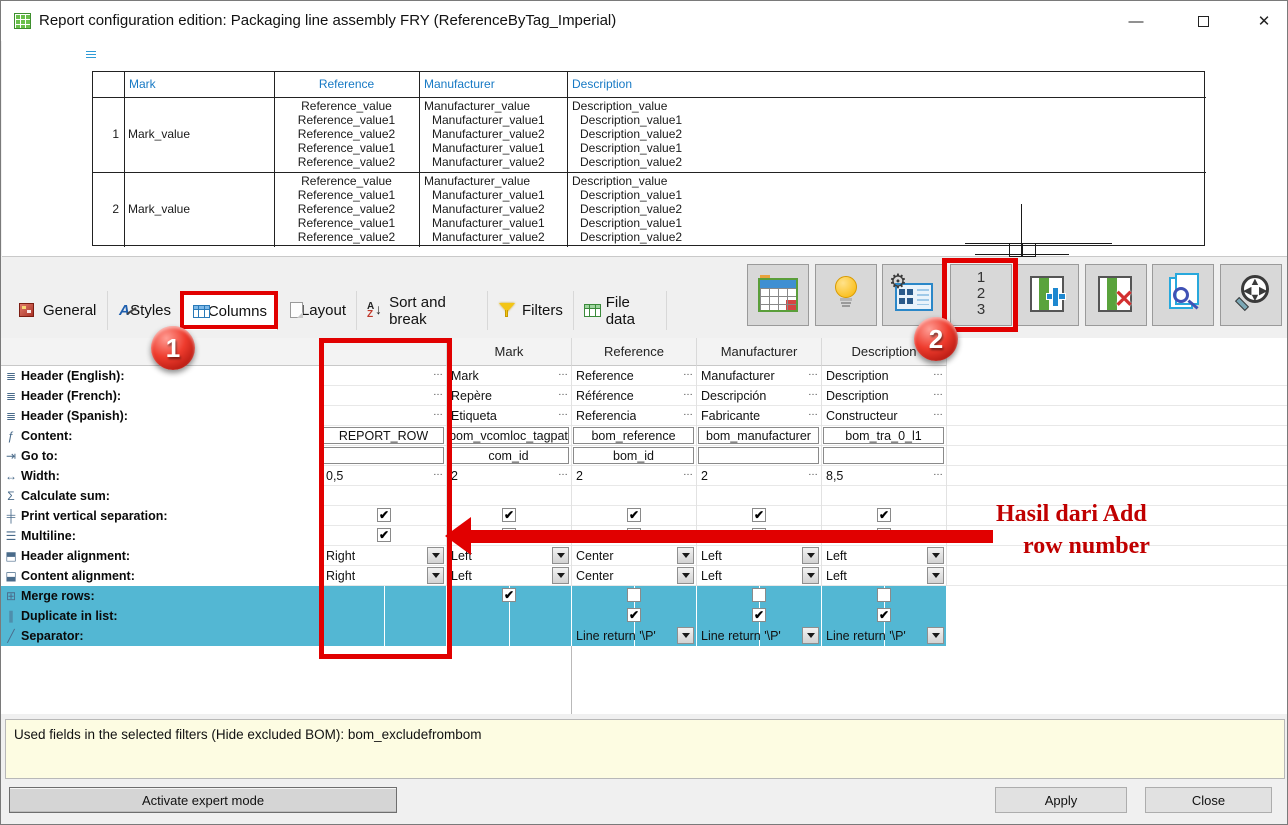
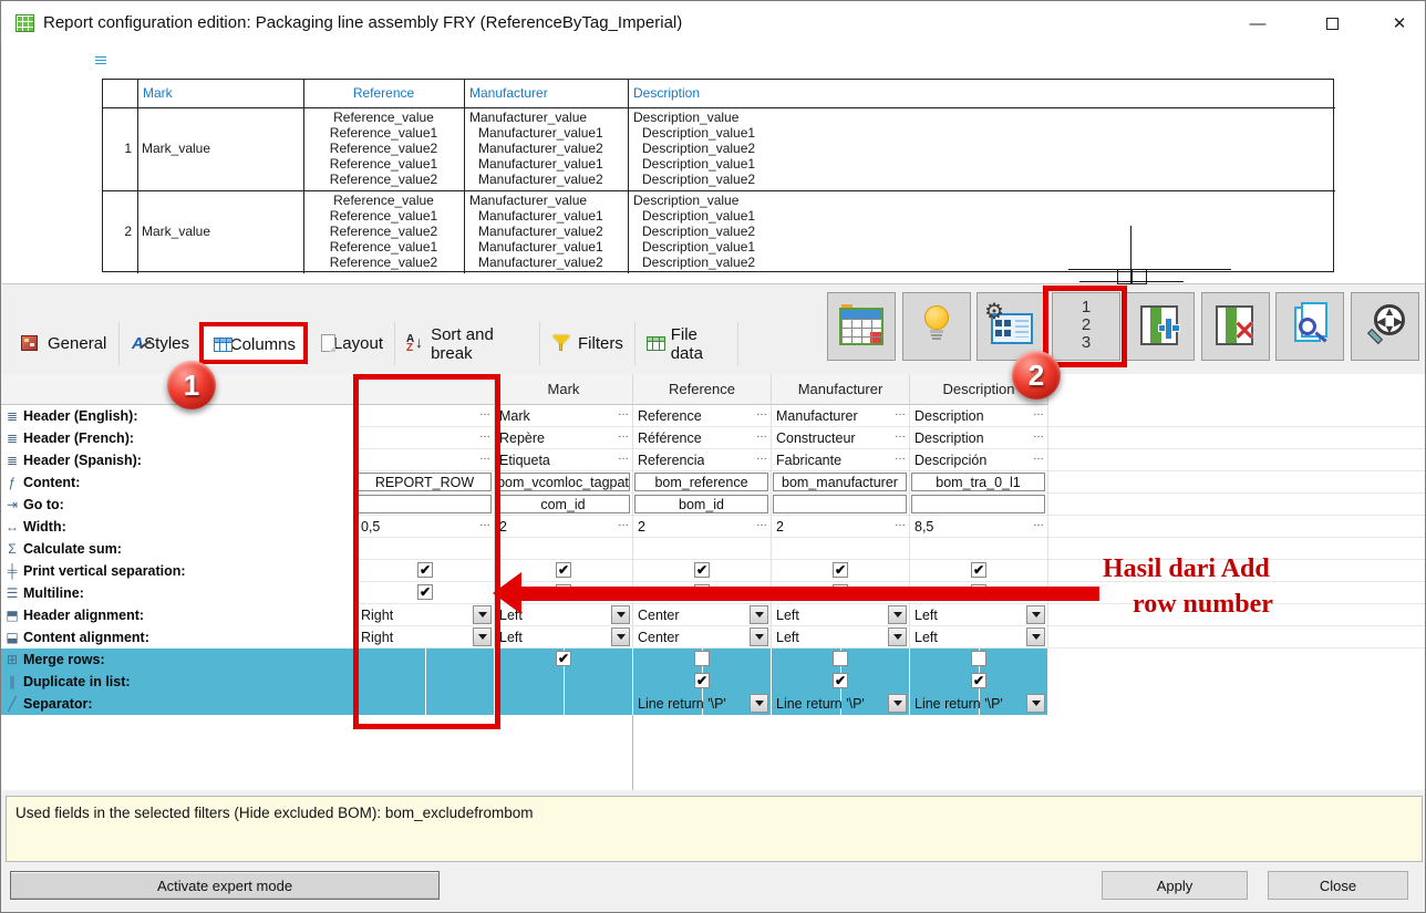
  Report configuration edition: Packaging line assembly FRY (ReferenceByTag_Imperial)
  —
  ✕
  Mark
  Reference
  Manufacturer
  Description
  1
  Mark_value
  Reference_value
  Reference_value1
  Reference_value2
  Reference_value1
  Reference_value2
  Manufacturer_value
  Manufacturer_value1
  Manufacturer_value2
  Manufacturer_value1
  Manufacturer_value2
  Description_value
  Description_value1
  Description_value2
  Description_value1
  Description_value2
  2
  Mark_value
  Reference_value
  Reference_value1
  Reference_value2
  Reference_value1
  Reference_value2
  Manufacturer_value
  Manufacturer_value1
  Manufacturer_value2
  Manufacturer_value1
  Manufacturer_value2
  Description_value
  Description_value1
  Description_value2
  Description_value1
  Description_value2
  General
  A
  Styles
  Columns
  Layout
  A
  Z
  ↓
  Sort and break
  Filters
  File data
  ⚙
  1
  2
  3
  ✕
  ▲
  ▼
  ◀
  ▶
  Mark
  Reference
  Manufacturer
  Description
  ≣
  Header (English):
  …
  Mark
  …
  Reference
  …
  Manufacturer
  …
  Description
  …
  ≣
  Header (French):
  …
  Repère
  …
  Référence
  …
- Descripción
+ Constructeur
  …
  Description
  …
  ≣
  Header (Spanish):
  …
  Etiqueta
  …
  Referencia
  …
  Fabricante
  …
- Constructeur
+ Descripción
  …
  ƒ
  Content:
  REPORT_ROW
  bom_vcomloc_tagpat
  bom_reference
  bom_manufacturer
  bom_tra_0_l1
  ⇥
  Go to:
  com_id
  bom_id
  ↔
  Width:
  0,5
  …
  2
  …
  2
  …
  2
  …
  8,5
  …
  Σ
  Calculate sum:
  ╪
  Print vertical separation:
  ✔
  ✔
  ✔
  ✔
  ✔
  ☰
  Multiline:
  ✔
  ⬒
  Header alignment:
  Right
  Left
  Center
  Left
  Left
  ⬓
  Content alignment:
  Right
  Left
  Center
  Left
  Left
  ⊞
  Merge rows:
  ✔
  ∥
  Duplicate in list:
  ✔
  ✔
  ✔
  ╱
  Separator:
  Line return '\P'
  Line return '\P'
  Line return '\P'
  1
  2
  Hasil dari Add
  row number
  Used fields in the selected filters (Hide excluded BOM): bom_excludefrombom
  Activate expert mode
  Apply
  Close
